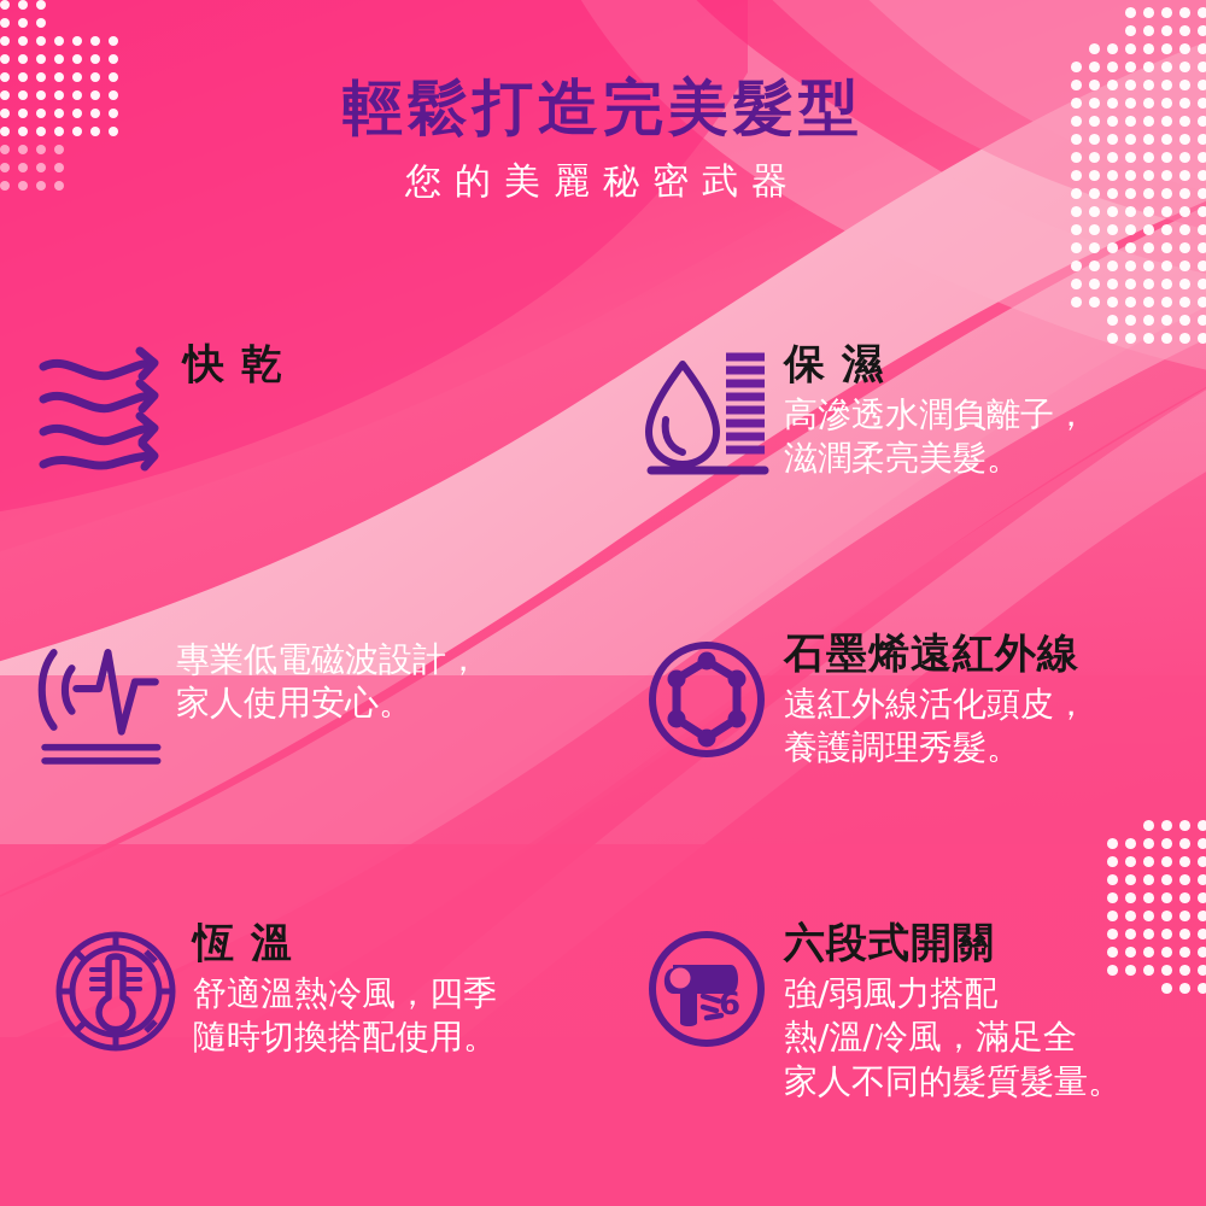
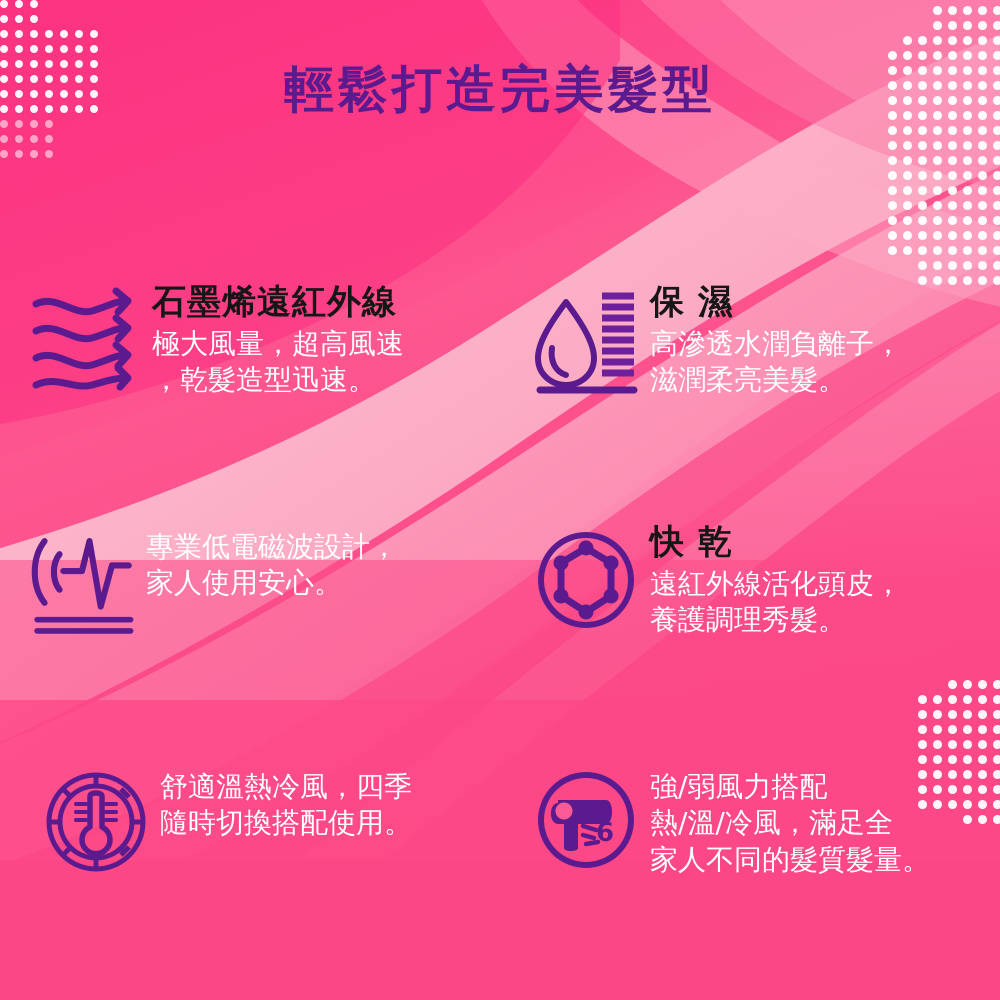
  輕鬆打造完美髮型
- 您的美麗秘密武器
- 快 乾
+ 石墨烯遠紅外線
+ 極大風量，超高風速
+ ，乾髮造型迅速。
  保 濕
  高滲透水潤負離子，
  滋潤柔亮美髮。
  專業低電磁波設計，
  家人使用安心。
- 石墨烯遠紅外線
+ 快 乾
  遠紅外線活化頭皮，
  養護調理秀髮。
- 恆 溫
  舒適溫熱冷風，四季
  隨時切換搭配使用。
  6
- 六段式開關
  強/弱風力搭配
  熱/溫/冷風，滿足全
  家人不同的髮質髮量。
